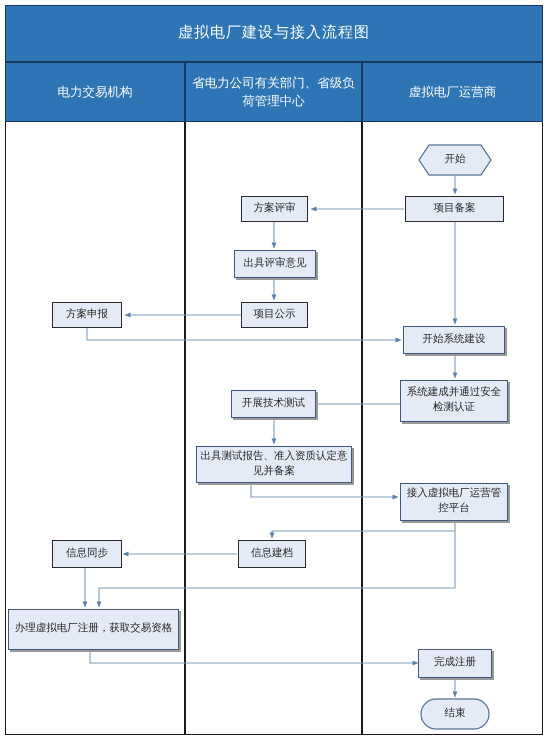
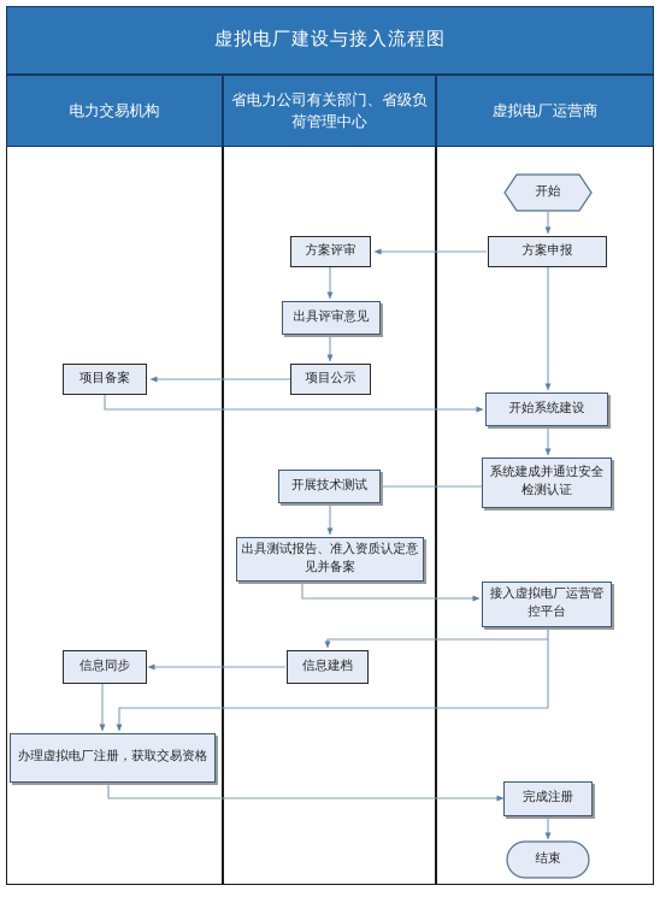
  虚拟电厂建设与接入流程图
  电力交易机构
  省电力公司有关部门、省级负荷管理中心
  虚拟电厂运营商
  开始
- 项目备案
+ 方案申报
  方案评审
  出具评审意见
  项目公示
- 方案申报
+ 项目备案
  开始系统建设
  系统建成并通过安全检测认证
  开展技术测试
  出具测试报告、准入资质认定意见并备案
  接入虚拟电厂运营管控平台
  信息建档
  信息同步
  办理虚拟电厂注册，获取交易资格
  完成注册
  结束
